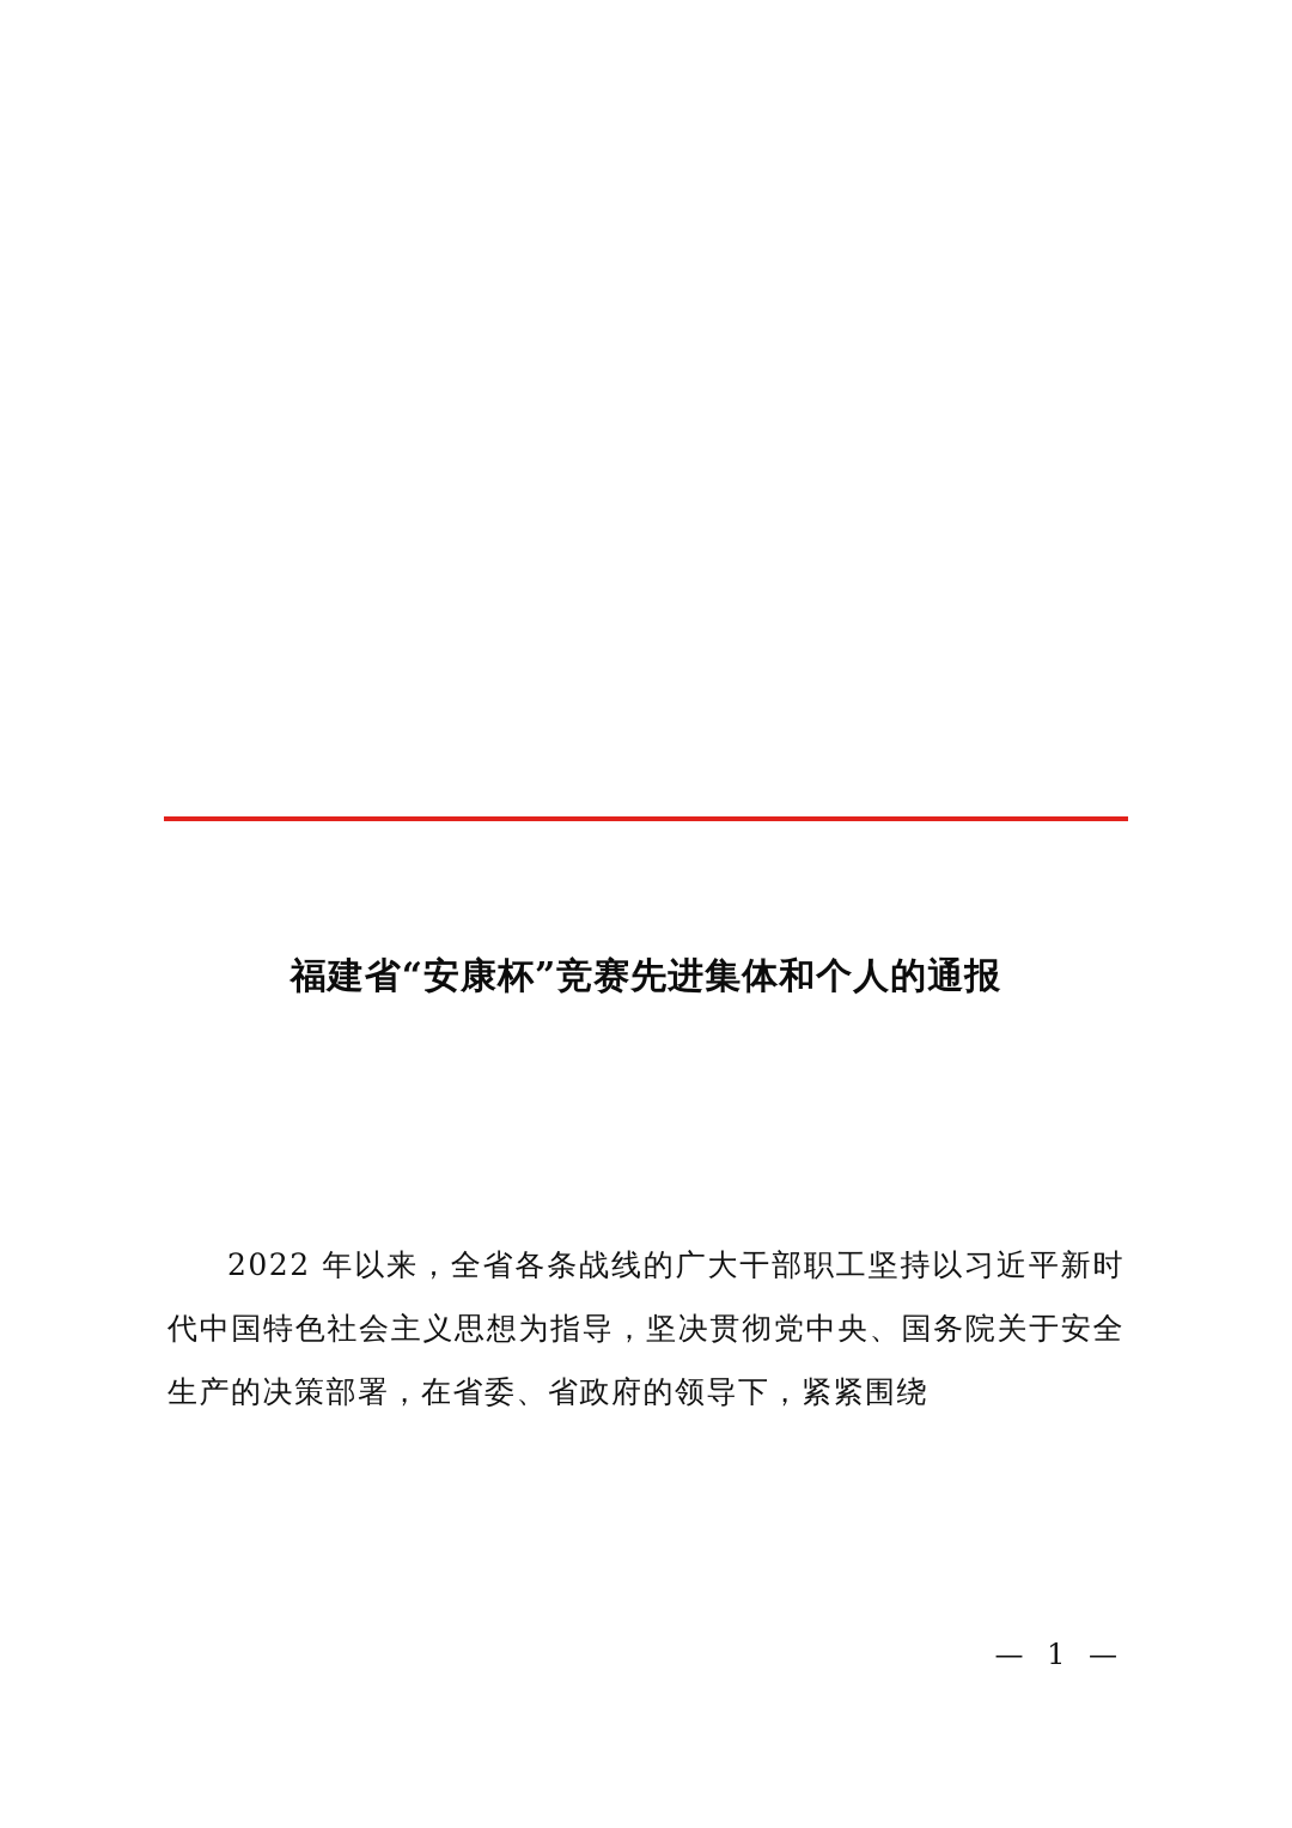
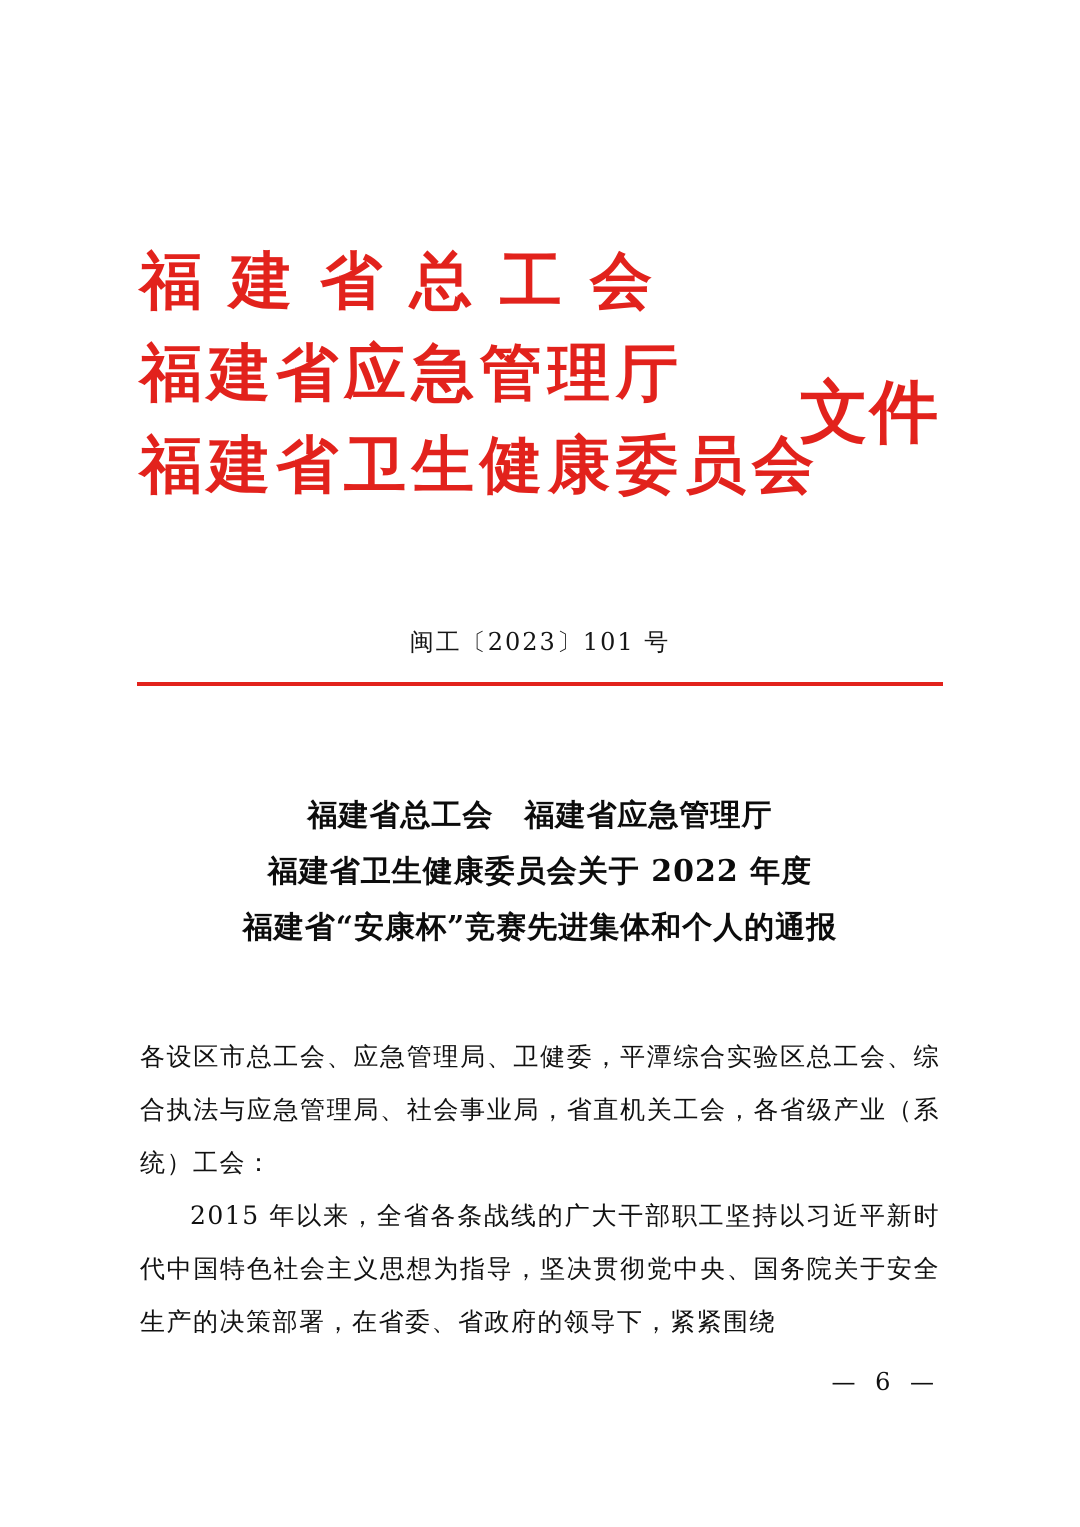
+ 福建省总工会
+ 福建省应急管理厅
+ 福建省卫生健康委员会
+ 文件
+ 闽工〔2023〕101 号
+ 福建省总工会 福建省应急管理厅
+ 福建省卫生健康委员会关于 2022 年度
  福建省“安康杯”竞赛先进集体和个人的通报
+ 各设区市总工会、应急管理局、卫健委，平潭综合实验区总工会、综合执法与应急管理局、社会事业局，省直机关工会，各省级产业（系统）工会：
- 2022 年以来，全省各条战线的广大干部职工坚持以习近平新时代中国特色社会主义思想为指导，坚决贯彻党中央、国务院关于安全生产的决策部署，在省委、省政府的领导下，紧紧围绕
+ 2015 年以来，全省各条战线的广大干部职工坚持以习近平新时代中国特色社会主义思想为指导，坚决贯彻党中央、国务院关于安全生产的决策部署，在省委、省政府的领导下，紧紧围绕
- — 1 —
+ — 6 —
